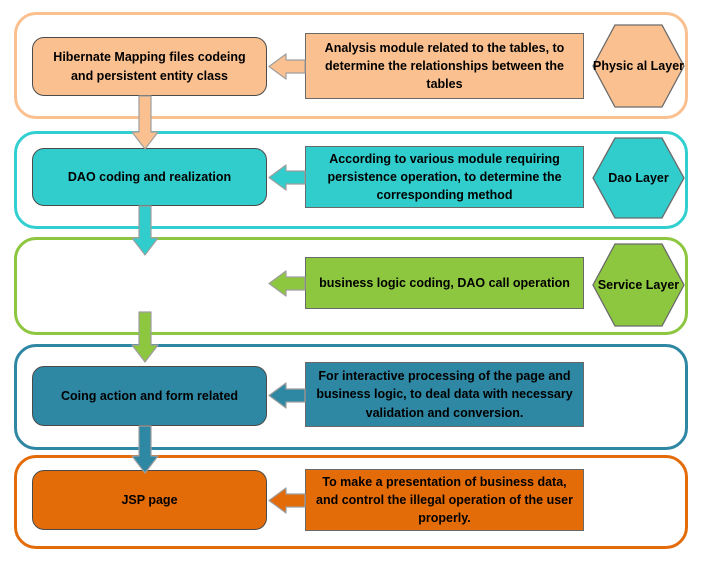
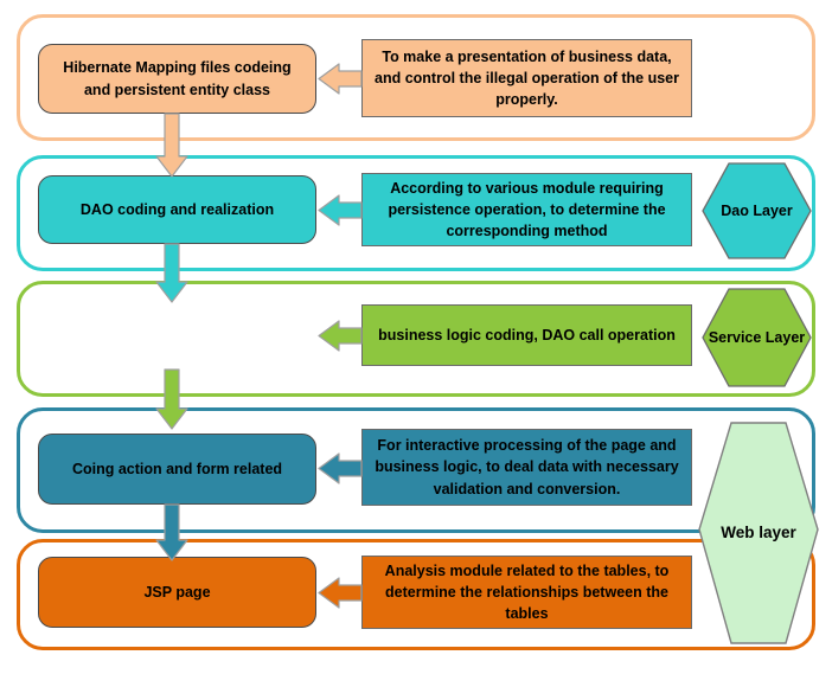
  Hibernate Mapping files codeing and persistent entity class
- Analysis module related to the tables, to determine the relationships between the tables
+ To make a presentation of business data, and control the illegal operation of the user properly.
- Physic al Layer
  DAO coding and realization
  According to various module requiring persistence operation, to determine the corresponding method
  Dao Layer
  business logic coding, DAO call operation
  Service Layer
  Coing action and form related
  For interactive processing of the page and business logic, to deal data with necessary validation and conversion.
  JSP page
- To make a presentation of business data, and control the illegal operation of the user properly.
+ Analysis module related to the tables, to determine the relationships between the tables
+ Web layer
